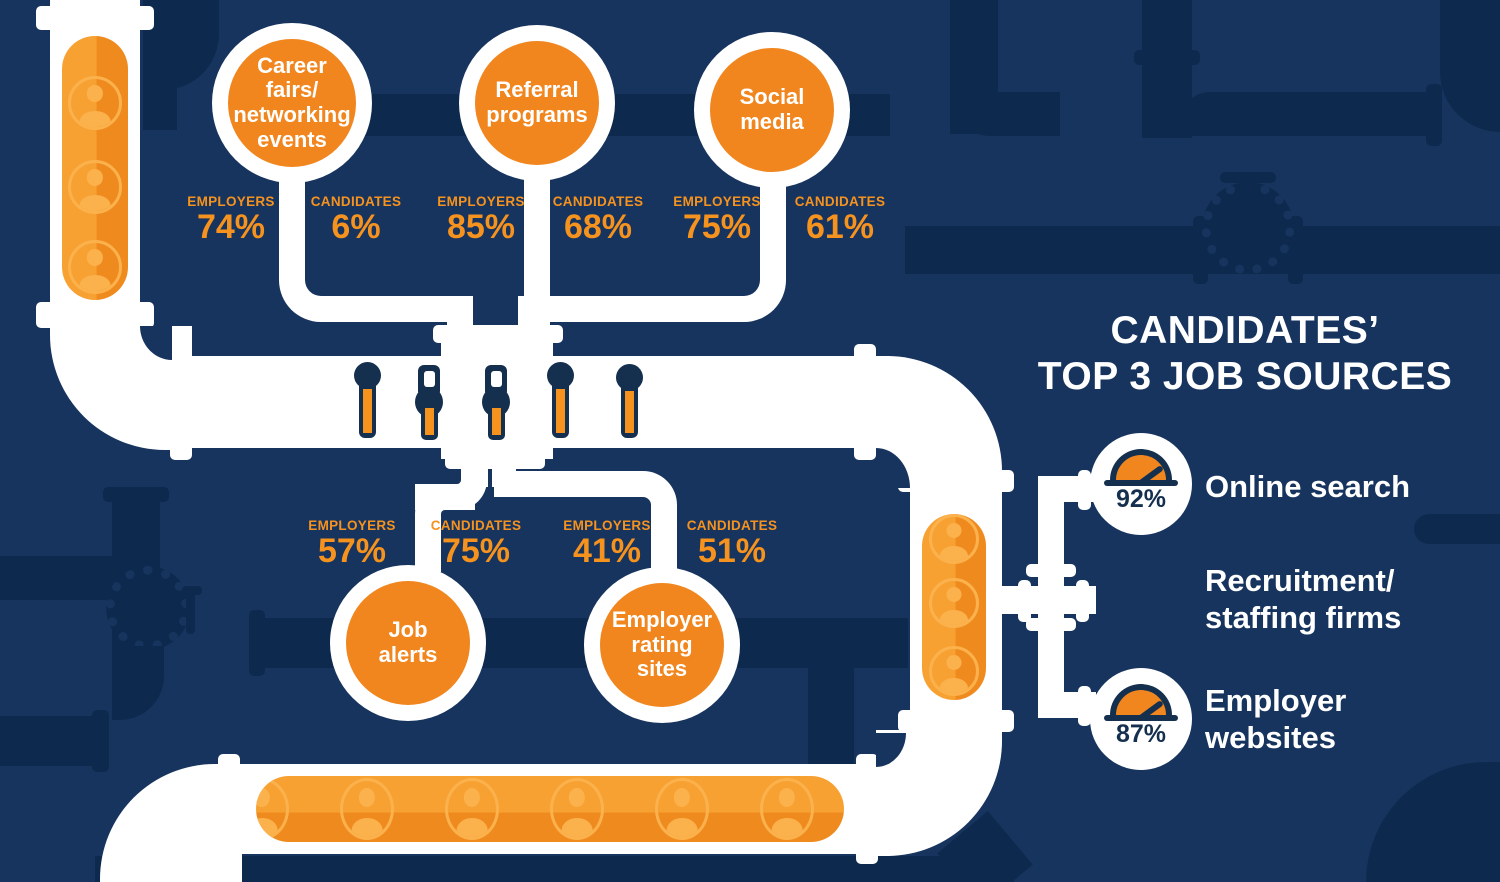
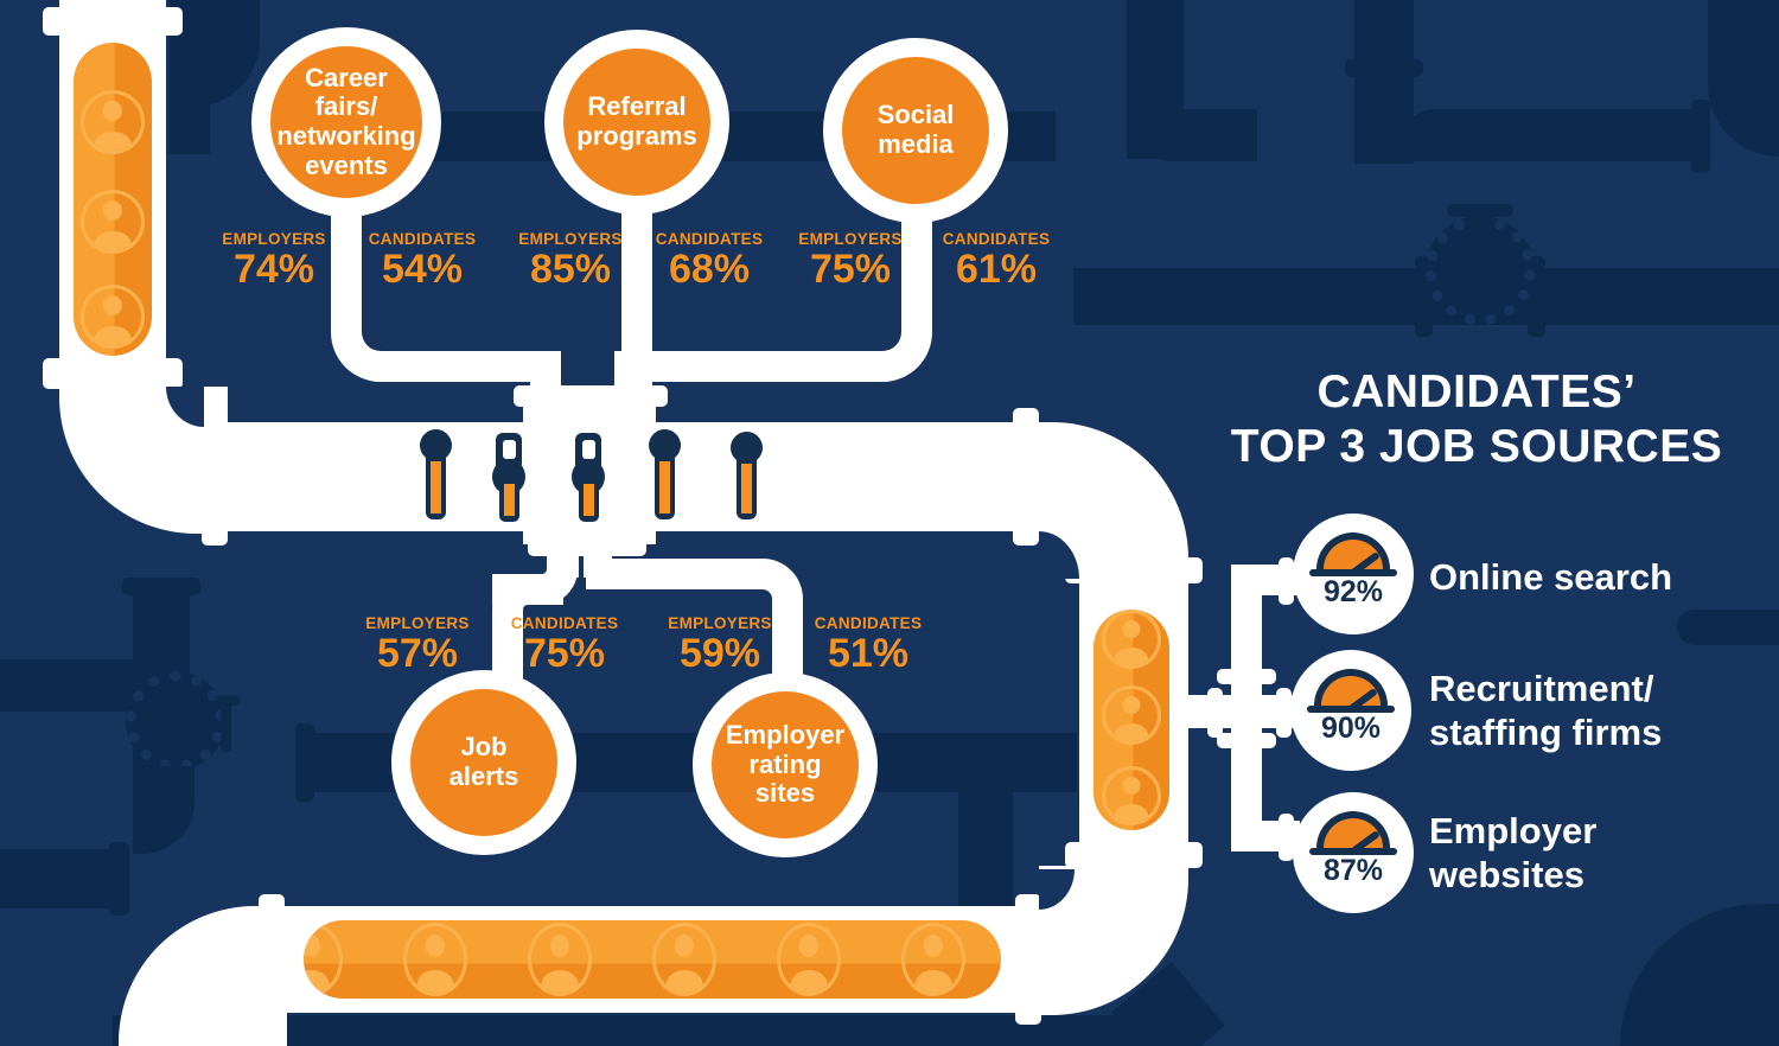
  Career
  fairs/
  networking
  events
  Referral
  programs
  Social
  media
  Job
  alerts
  Employer
  rating
  sites
  EMPLOYERS
  74%
  CANDIDATES
- 6%
+ 54%
  EMPLOYERS
  85%
  CANDIDATES
  68%
  EMPLOYERS
  75%
  CANDIDATES
  61%
  EMPLOYERS
  57%
  CANDIDATES
  75%
  EMPLOYERS
- 41%
+ 59%
  CANDIDATES
  51%
  CANDIDATES’
  TOP 3 JOB SOURCES
  92%
  Online search
+ 90%
  Recruitment/
  staffing firms
  87%
  Employer
  websites
